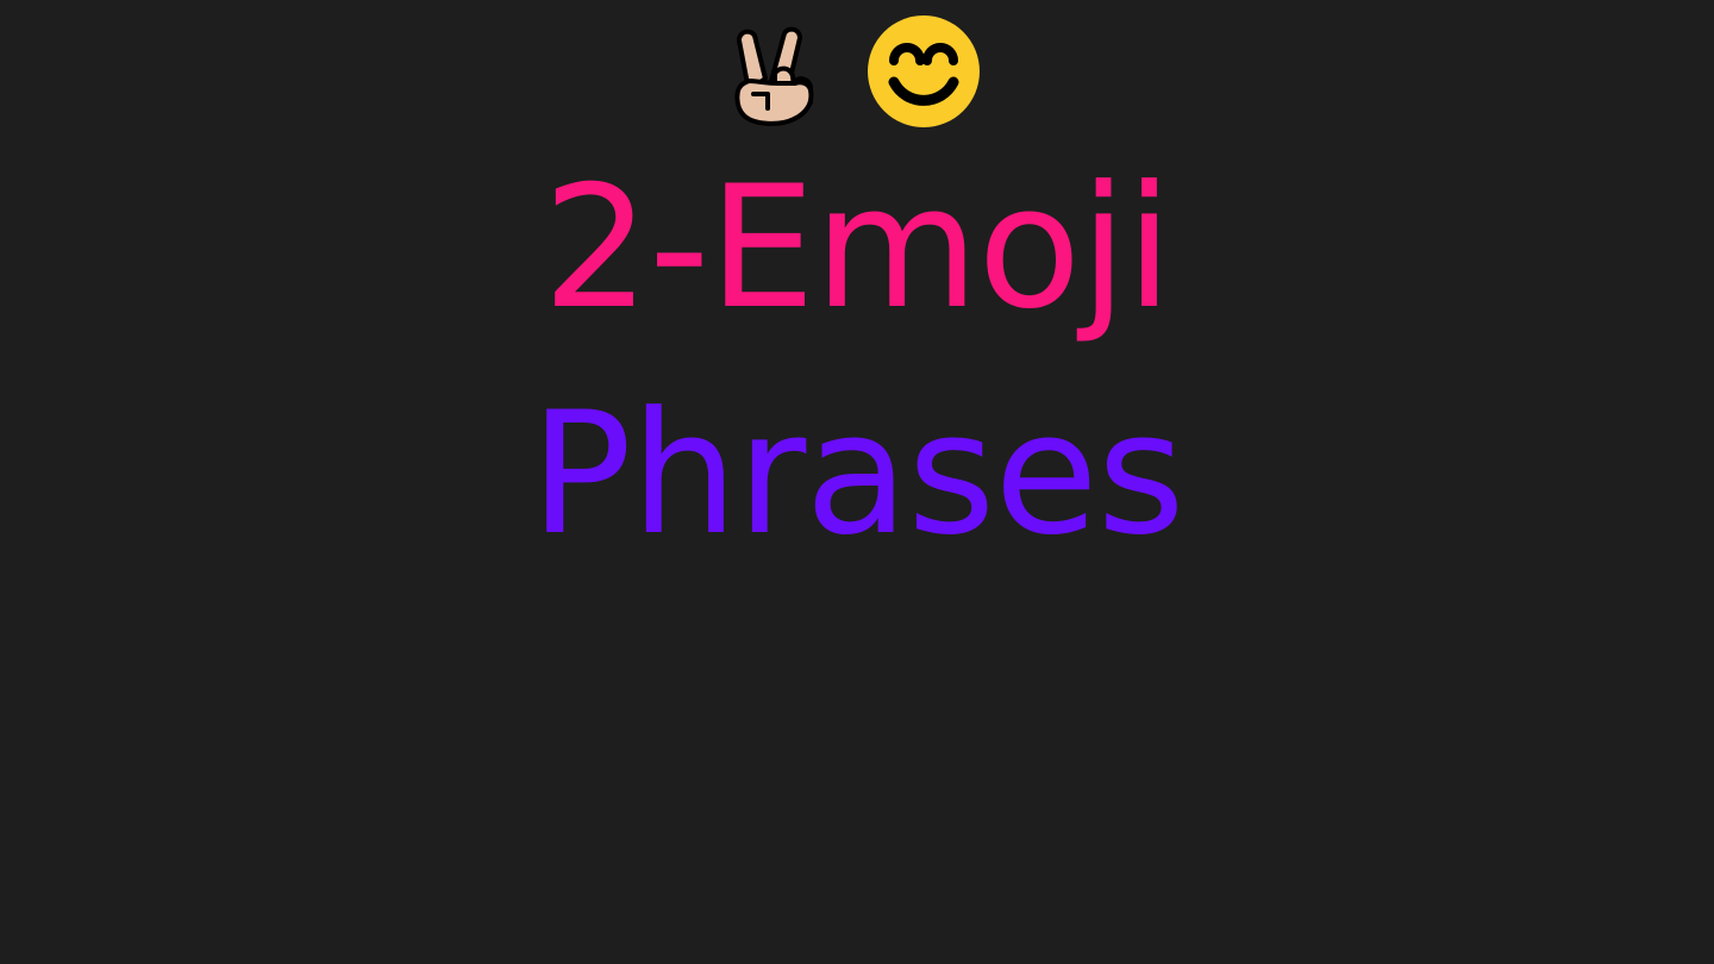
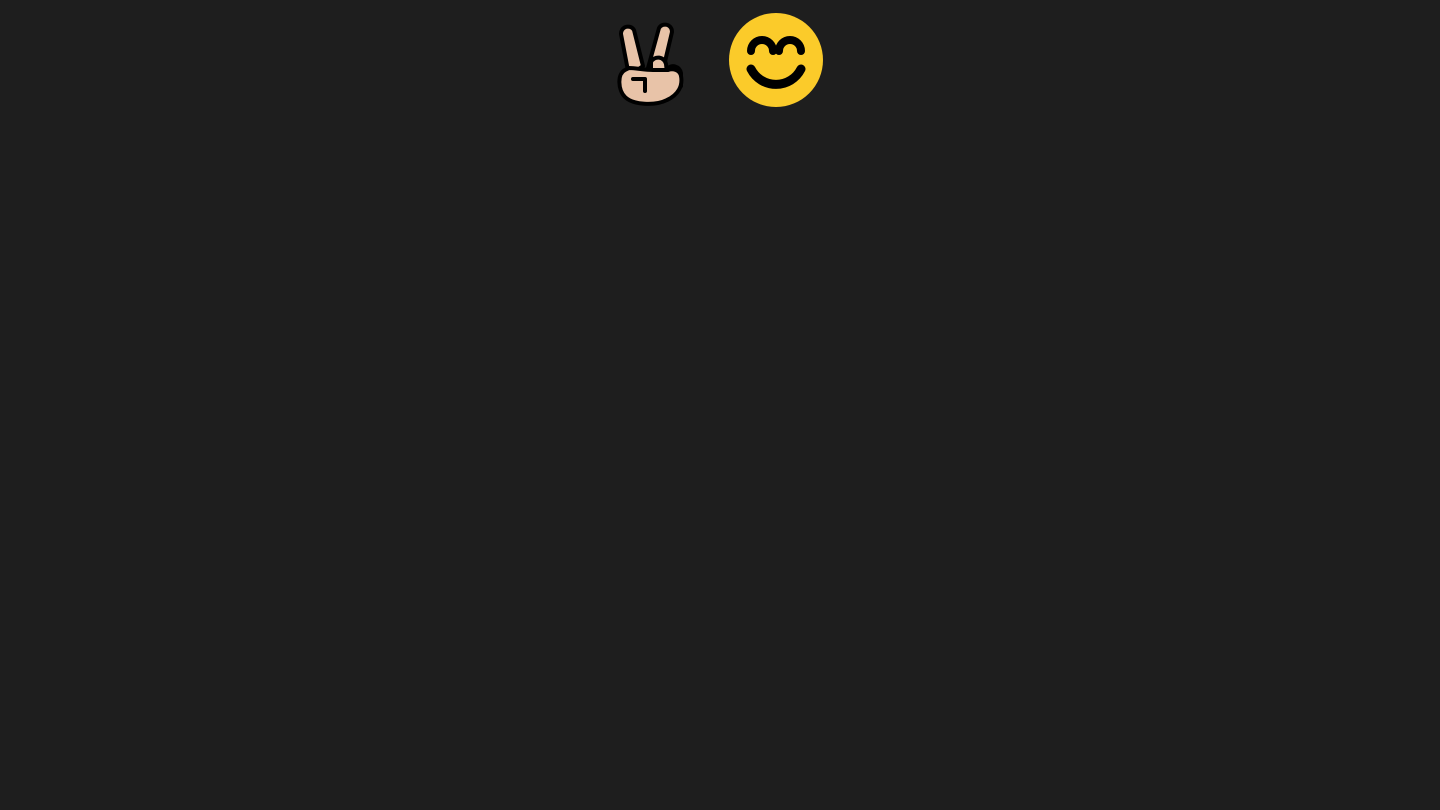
- 2-Emoji
- Phrases
